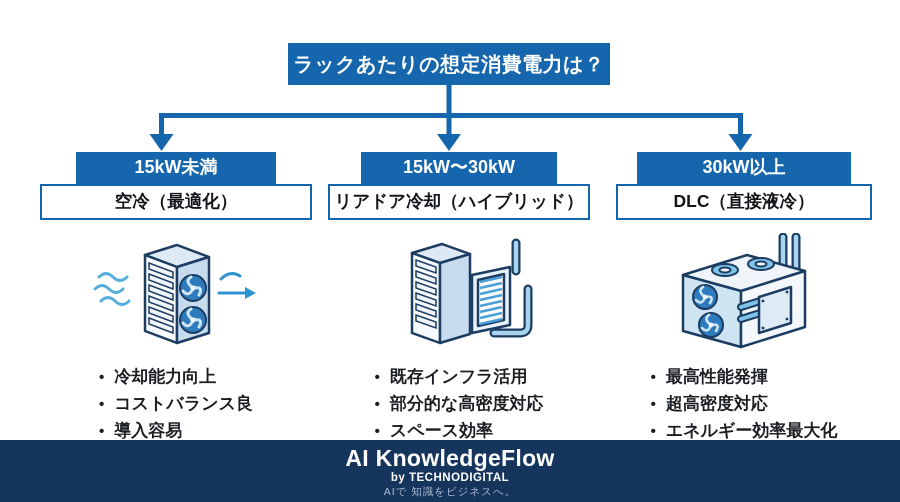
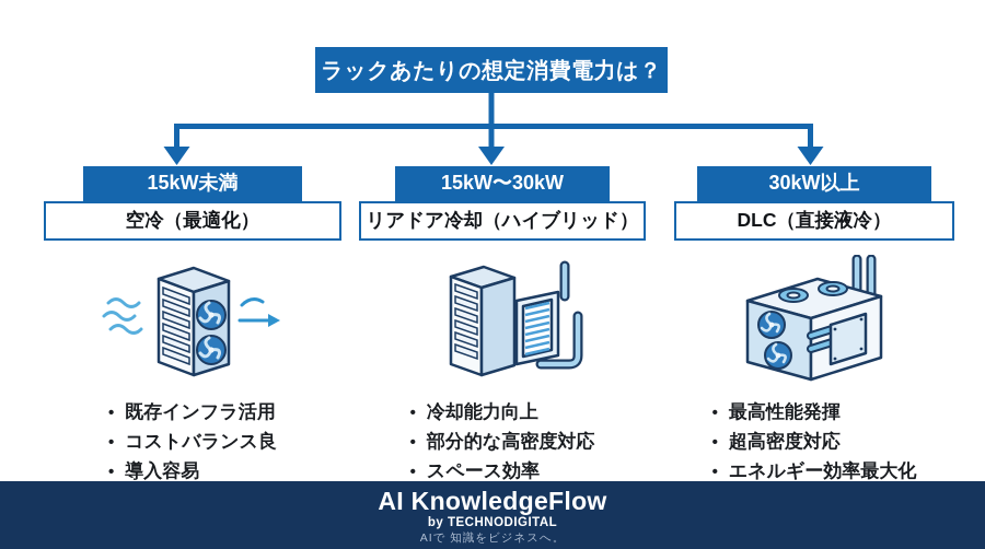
  ラックあたりの想定消費電力は？
  15kW未満
  空冷（最適化）
- 冷却能力向上
+ 既存インフラ活用
  コストバランス良
  導入容易
  15kW〜30kW
  リアドア冷却（ハイブリッド）
- 既存インフラ活用
+ 冷却能力向上
  部分的な高密度対応
  スペース効率
  30kW以上
  DLC（直接液冷）
  最高性能発揮
  超高密度対応
  エネルギー効率最大化
  AI KnowledgeFlow
  by TECHNODIGITAL
  AIで 知識をビジネスへ。
